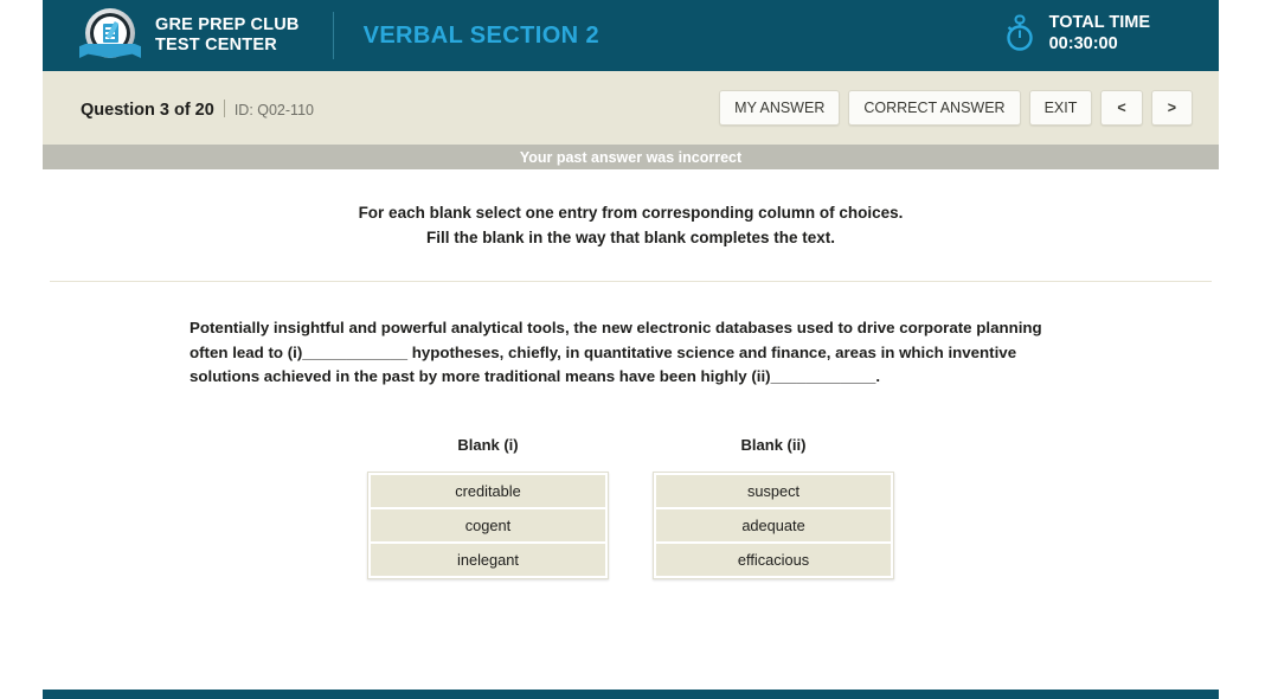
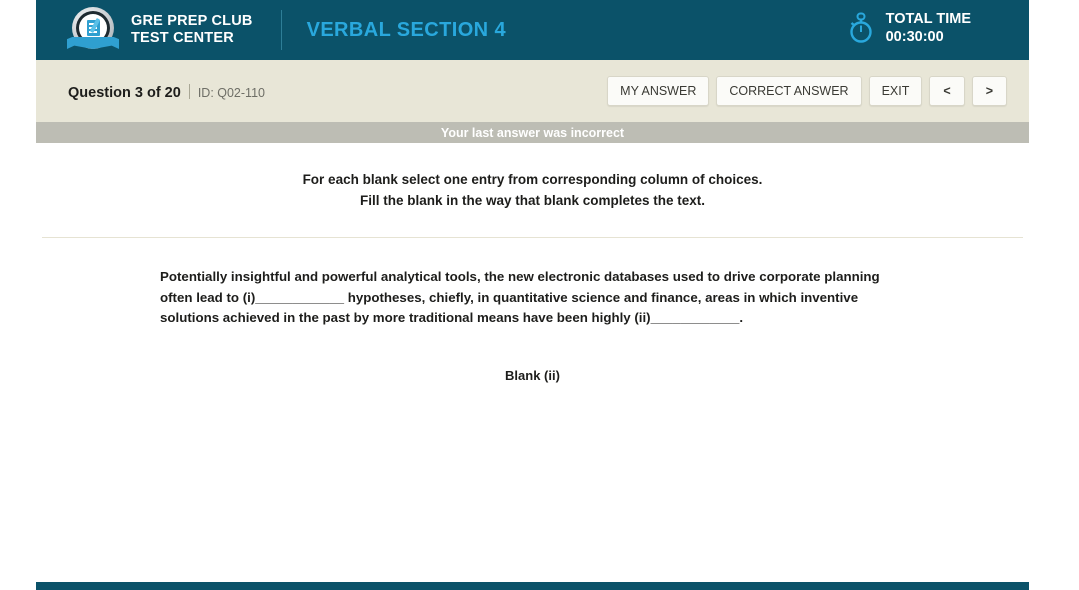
  GRE PREP CLUB
  TEST CENTER
- VERBAL SECTION 2
+ VERBAL SECTION 4
  TOTAL TIME
  00:30:00
  Question 3 of 20
  ID: Q02-110
  MY ANSWER
  CORRECT ANSWER
  EXIT
  <
  >
- Your past answer was incorrect
+ Your last answer was incorrect
  For each blank select one entry from corresponding column of choices.
  Fill the blank in the way that blank completes the text.
  Potentially insightful and powerful analytical tools, the new electronic databases used to drive corporate planning often lead to (i)____________ hypotheses, chiefly, in quantitative science and finance, areas in which inventive solutions achieved in the past by more traditional means have been highly (ii)____________.
- Blank (i)
- creditable
- cogent
- inelegant
  Blank (ii)
- suspect
- adequate
- efficacious
